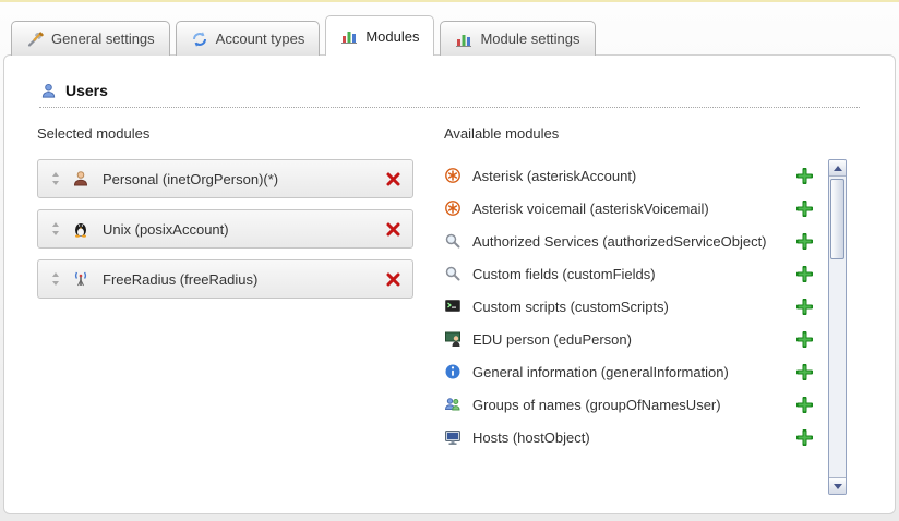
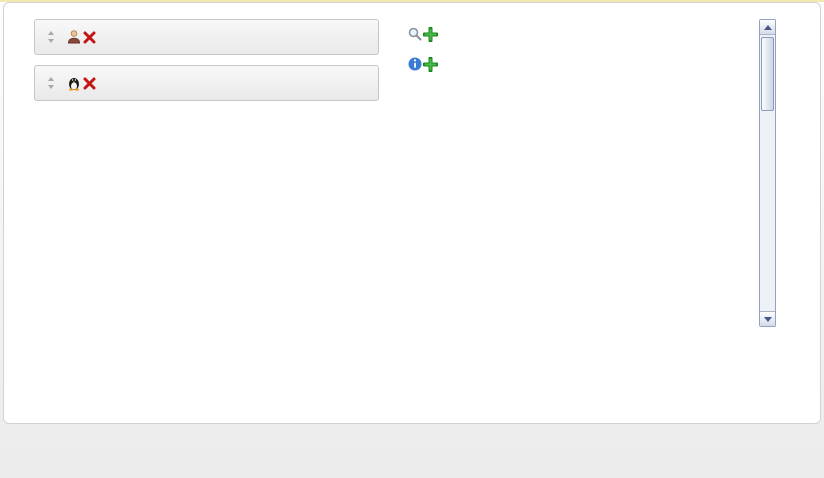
- General settings
- Account types
- Modules
- Module settings
- Users
- Selected modules
- Personal (inetOrgPerson)(*)
- Unix (posixAccount)
- FreeRadius (freeRadius)
- Available modules
- Asterisk (asteriskAccount)
- Asterisk voicemail (asteriskVoicemail)
- Authorized Services (authorizedServiceObject)
- Custom fields (customFields)
- Custom scripts (customScripts)
- EDU person (eduPerson)
- General information (generalInformation)
- Groups of names (groupOfNamesUser)
- Hosts (hostObject)
